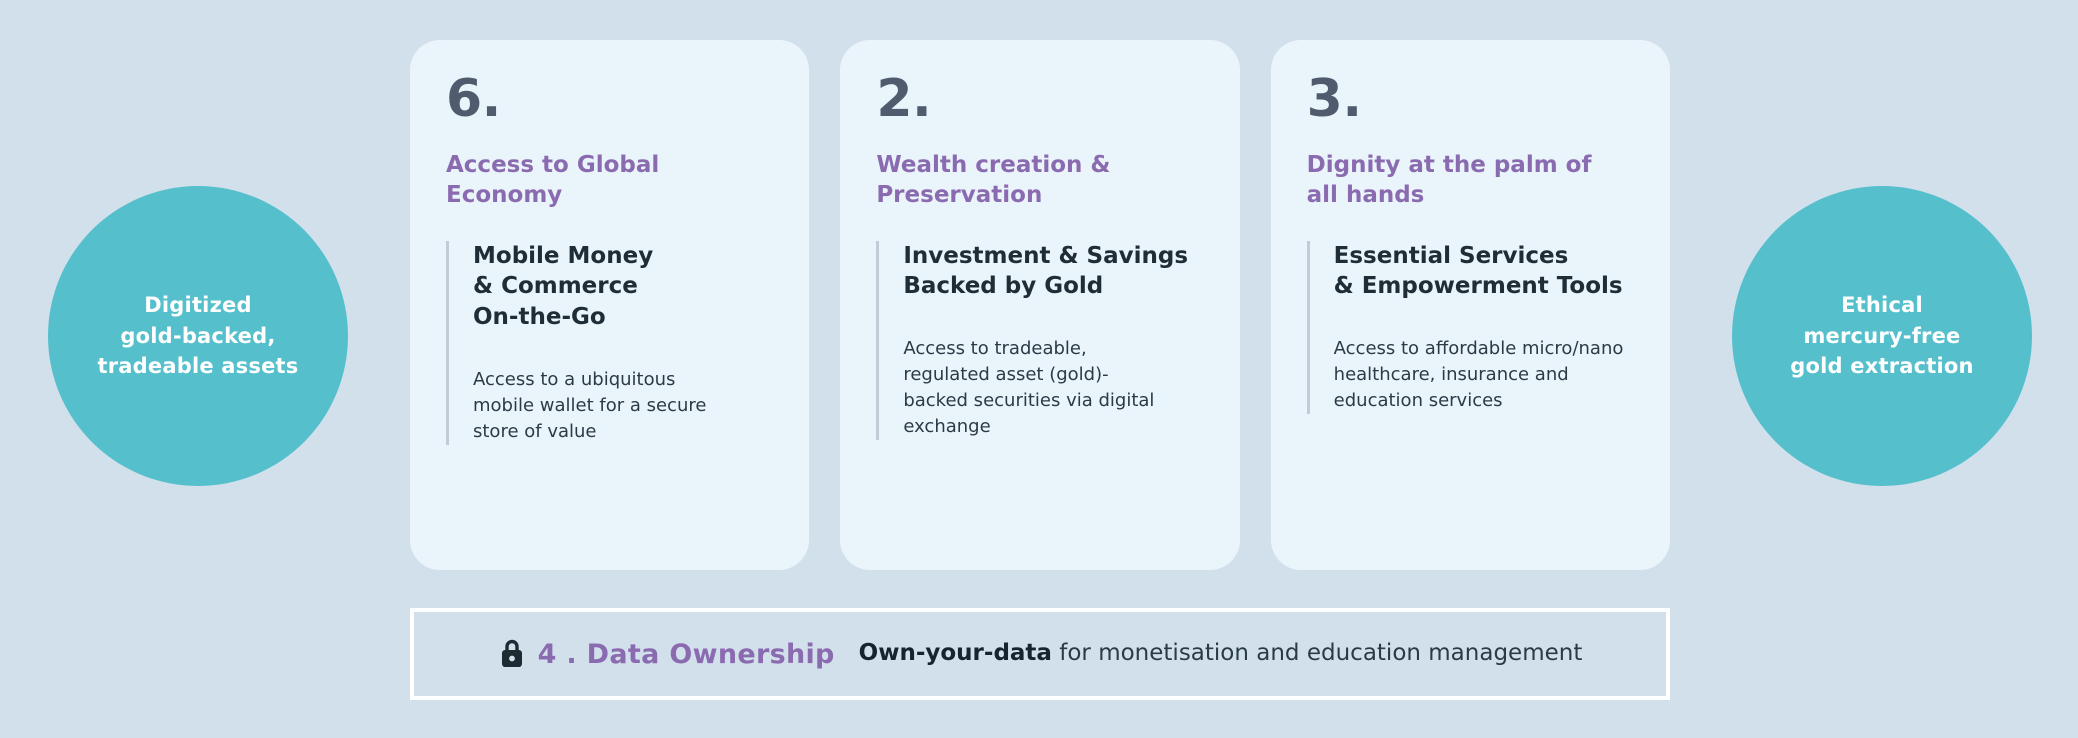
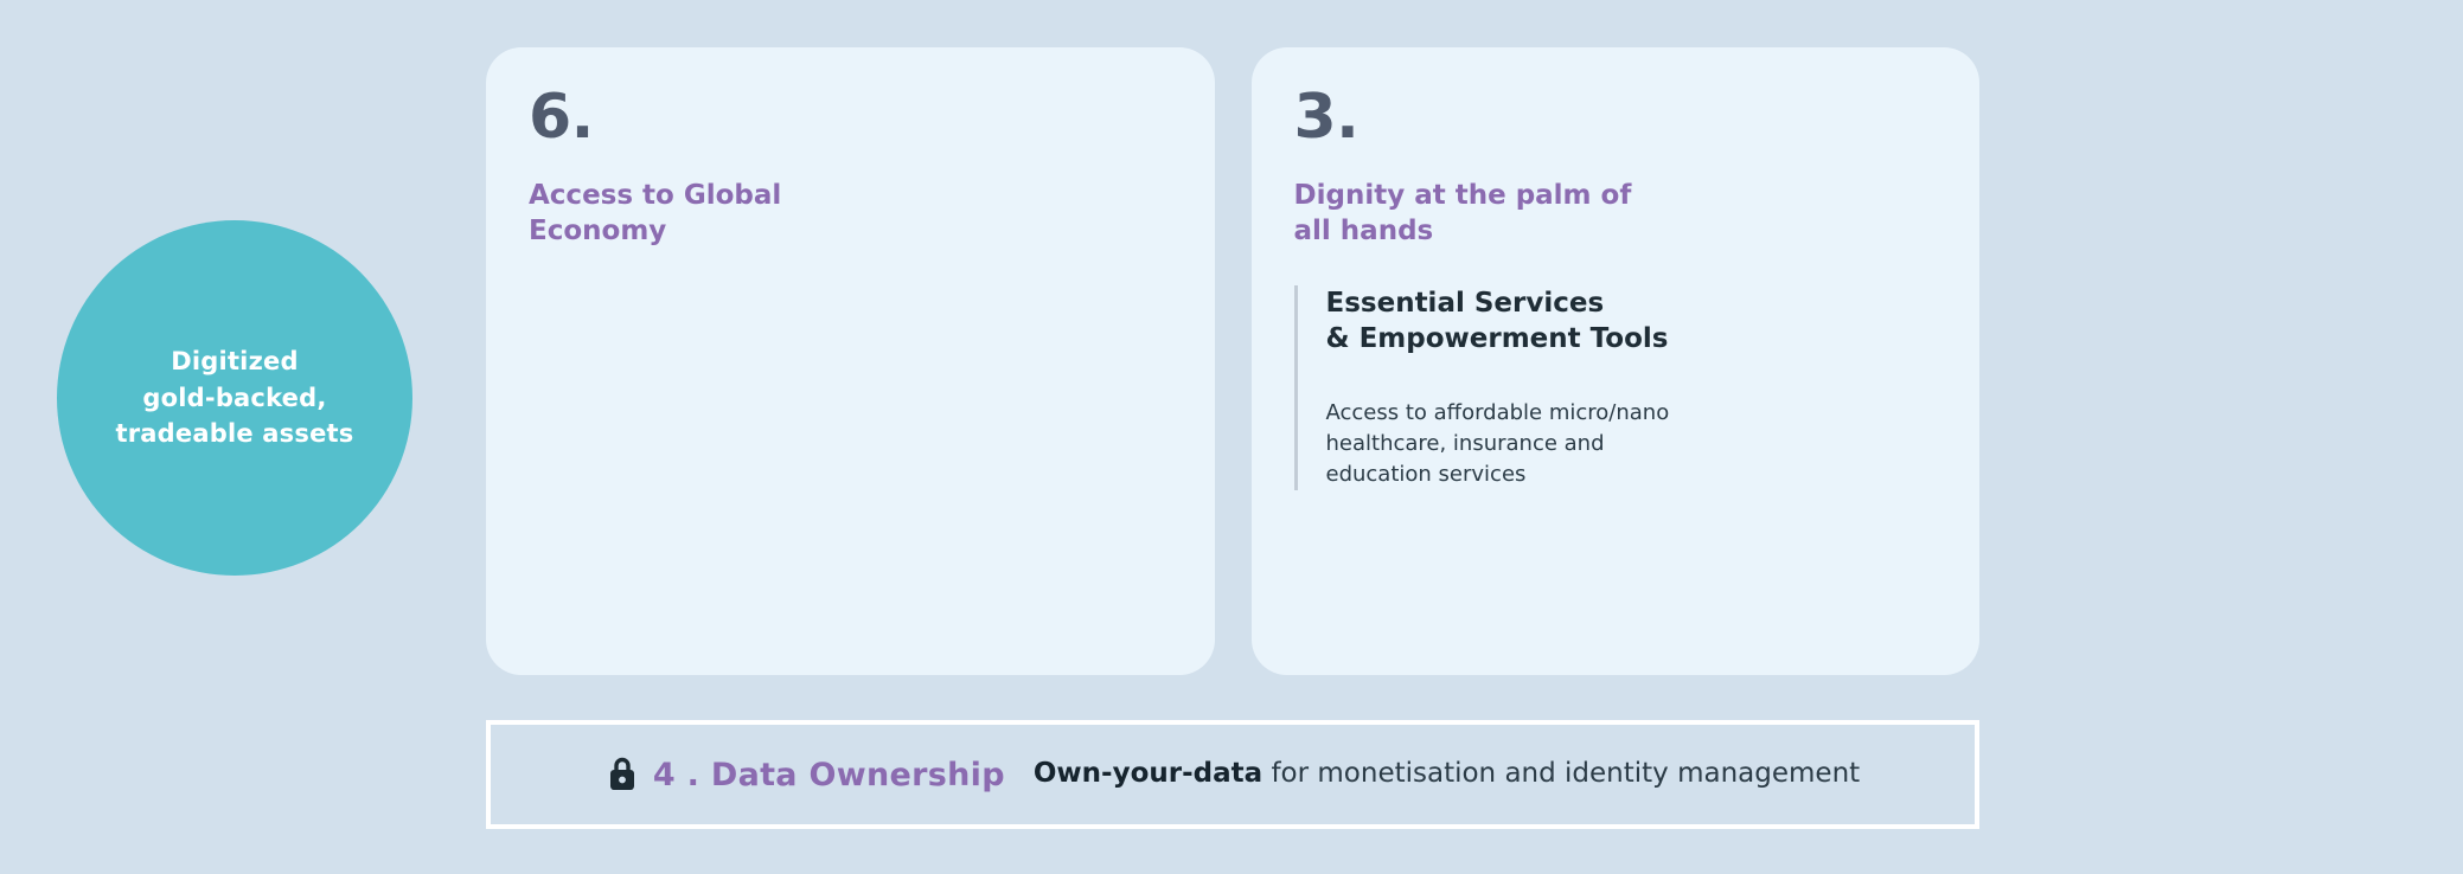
  Digitized
  gold-backed,
  tradeable assets
  6.
  Access to Global
  Economy
- Mobile Money
- & Commerce
- On-the-Go
- Access to a ubiquitous
- mobile wallet for a secure
- store of value
- 2.
- Wealth creation &
- Preservation
- Investment & Savings
- Backed by Gold
- Access to tradeable,
- regulated asset (gold)-
- backed securities via digital
- exchange
  3.
  Dignity at the palm of
  all hands
  Essential Services
  & Empowerment Tools
  Access to affordable micro/nano
  healthcare, insurance and
  education services
- Ethical
- mercury-free
- gold extraction
  4 . Data Ownership
- Own-your-data for monetisation and education management
+ Own-your-data for monetisation and identity management
